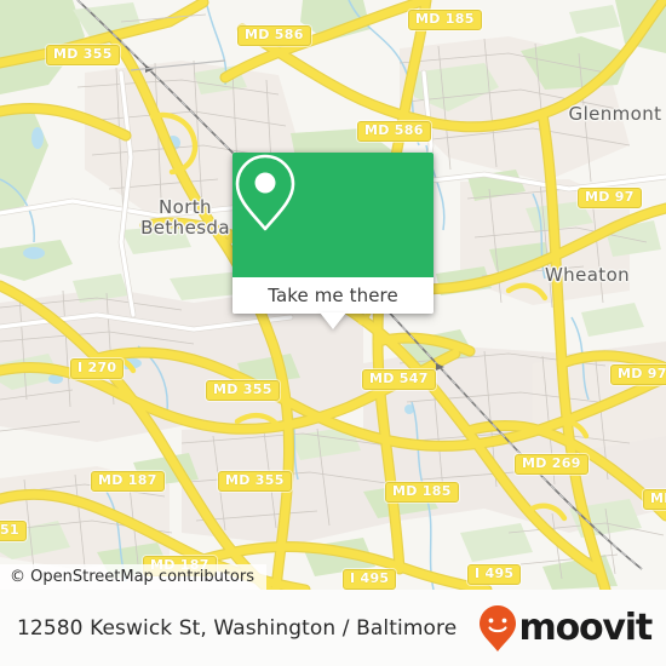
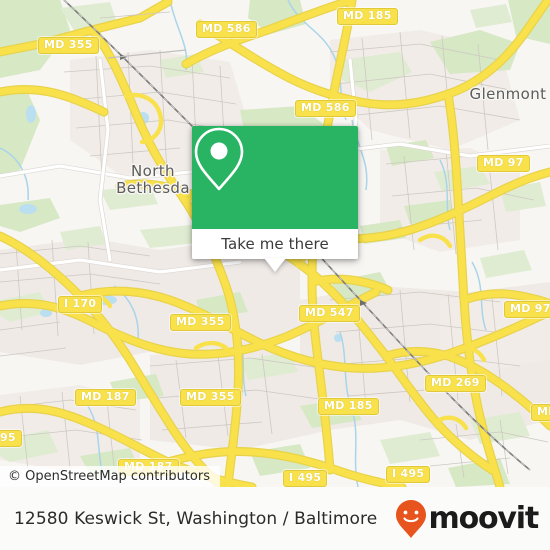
  North
  Bethesda
  Glenmont
- Wheaton
  MD 355
  MD 586
  MD 185
  MD 586
  MD 97
  MD 97
- I 270
+ I 170
  MD 355
  MD 547
  MD 187
  MD 355
  MD 185
  MD 269
- 51
+ 95
  MD 187
  I 495
  I 495
  © OpenStreetMap contributors
  Take me there
  12580 Keswick St, Washington / Baltimore
  moovit
